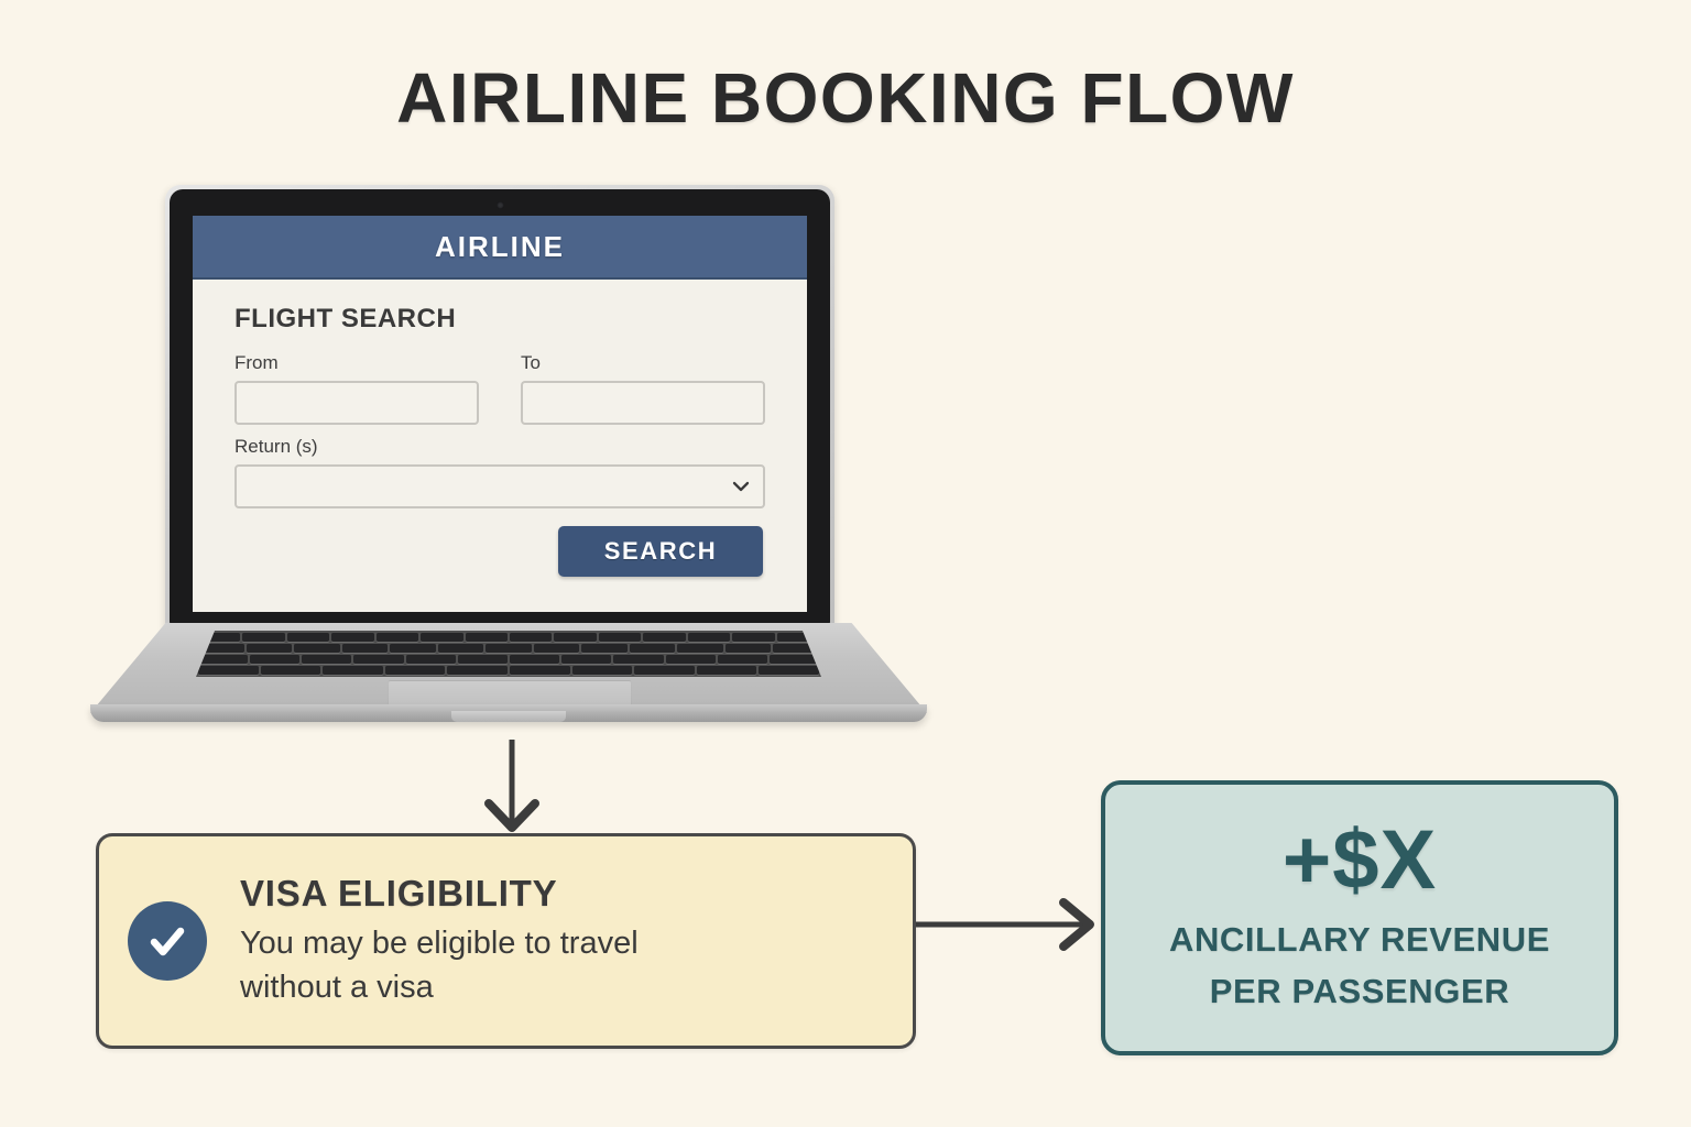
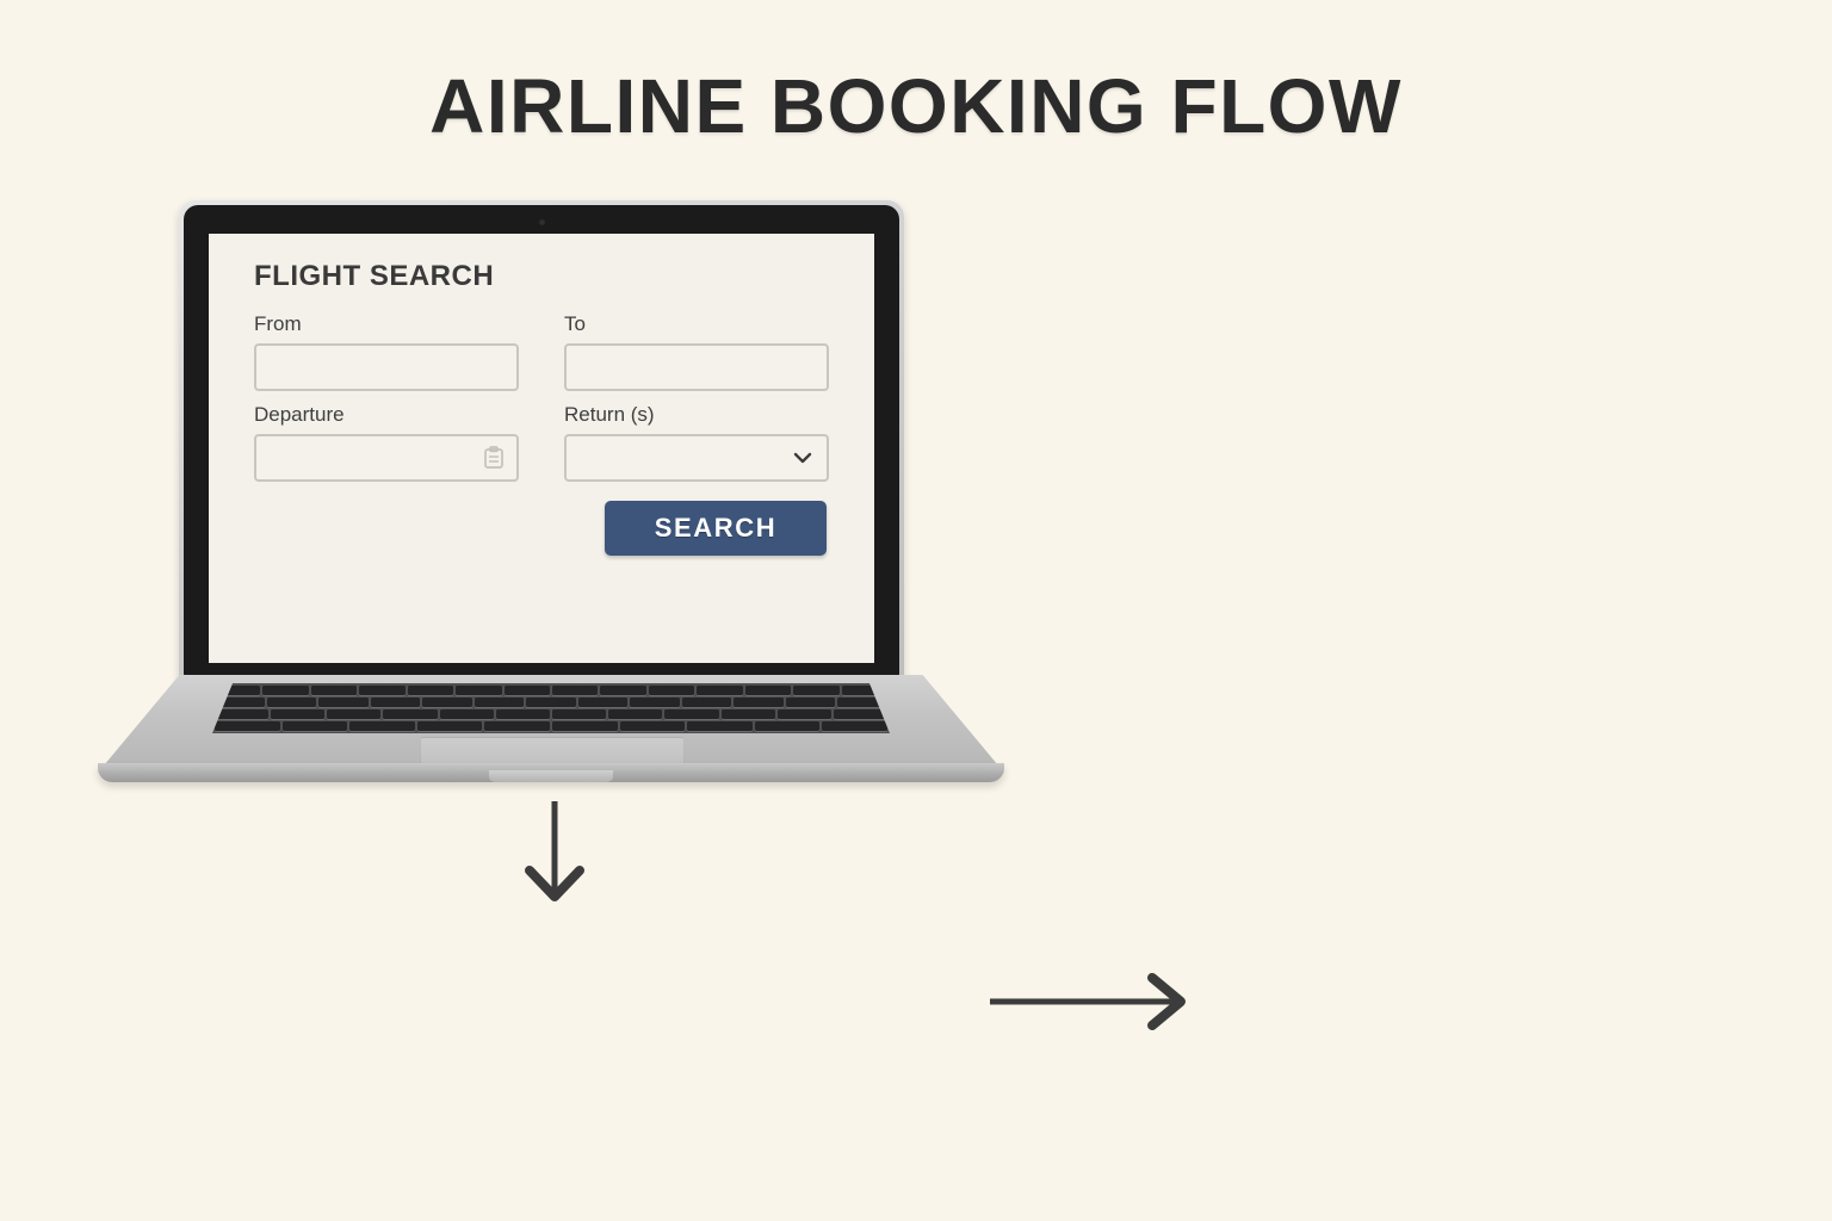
  AIRLINE BOOKING FLOW
- AIRLINE
  FLIGHT SEARCH
  From
  To
+ Departure
  Return (s)
  SEARCH
- VISA ELIGIBILITY
- You may be eligible to travel
- without a visa
- +$X
- ANCILLARY REVENUE
- PER PASSENGER
